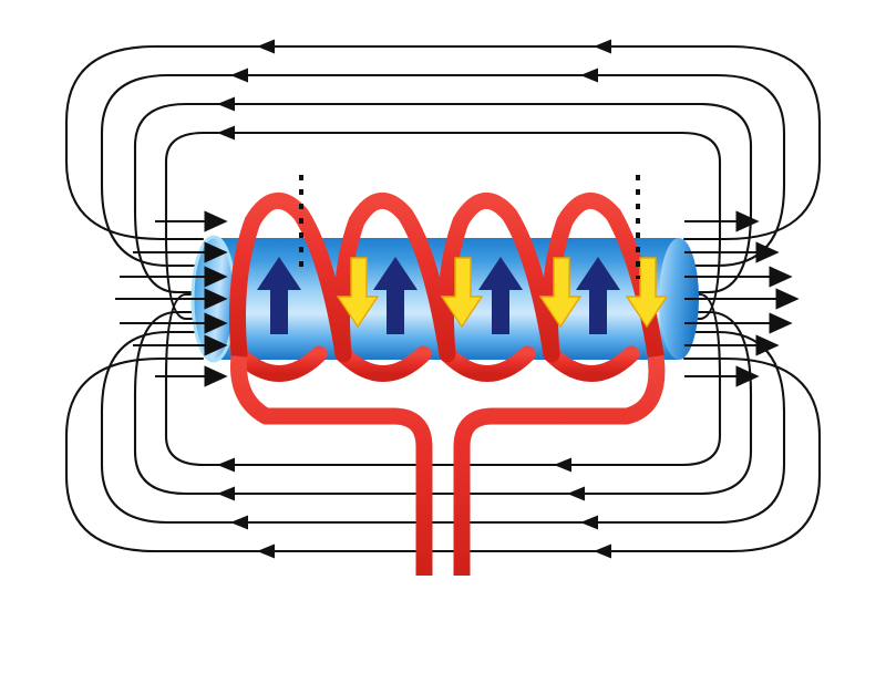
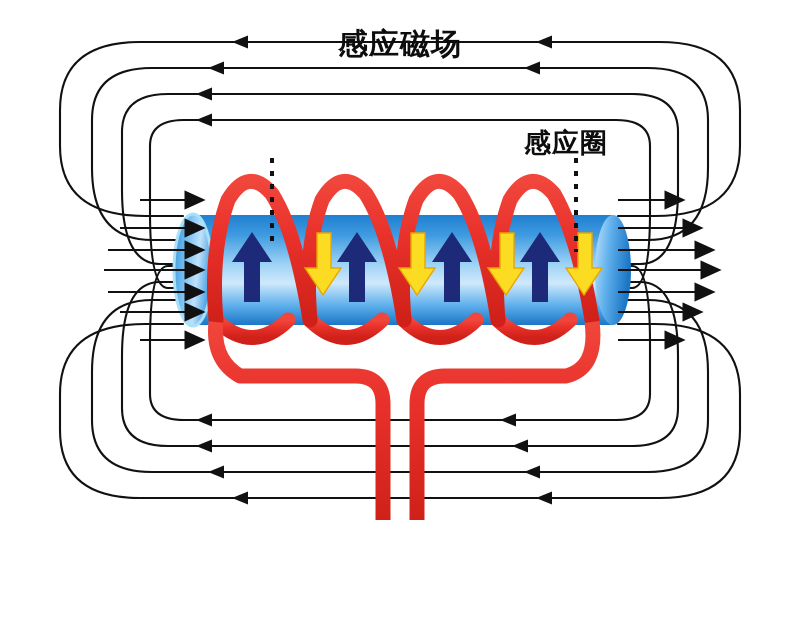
+ 感应磁场
+ 感应圈
